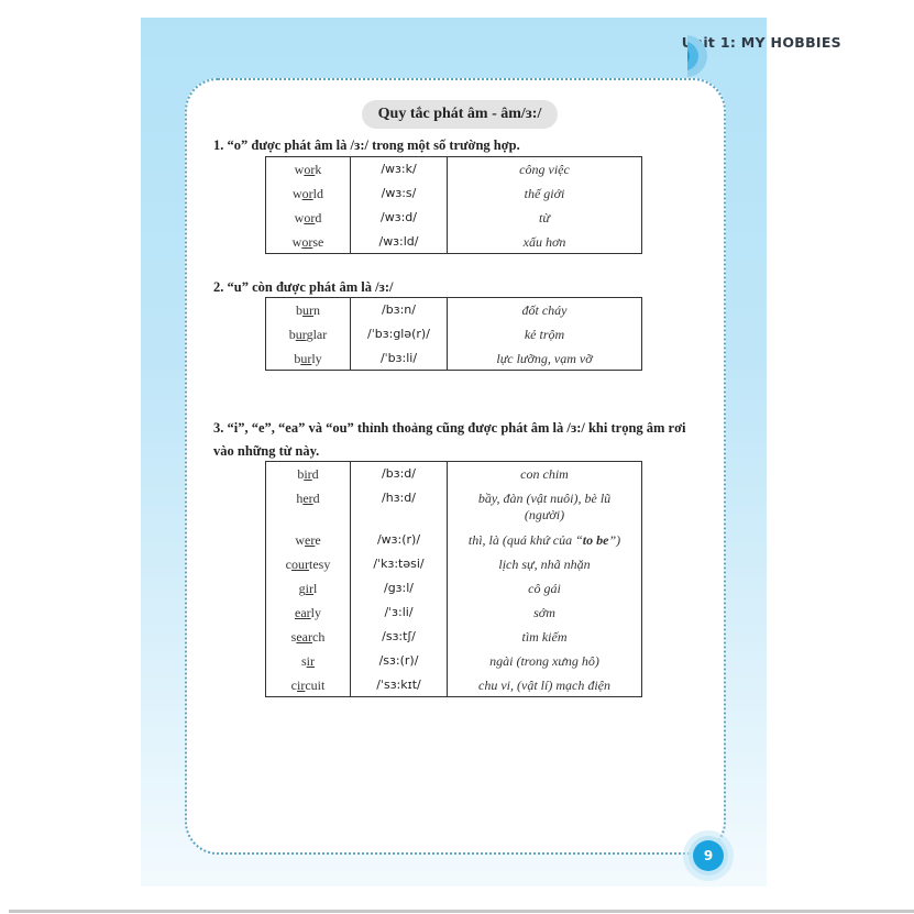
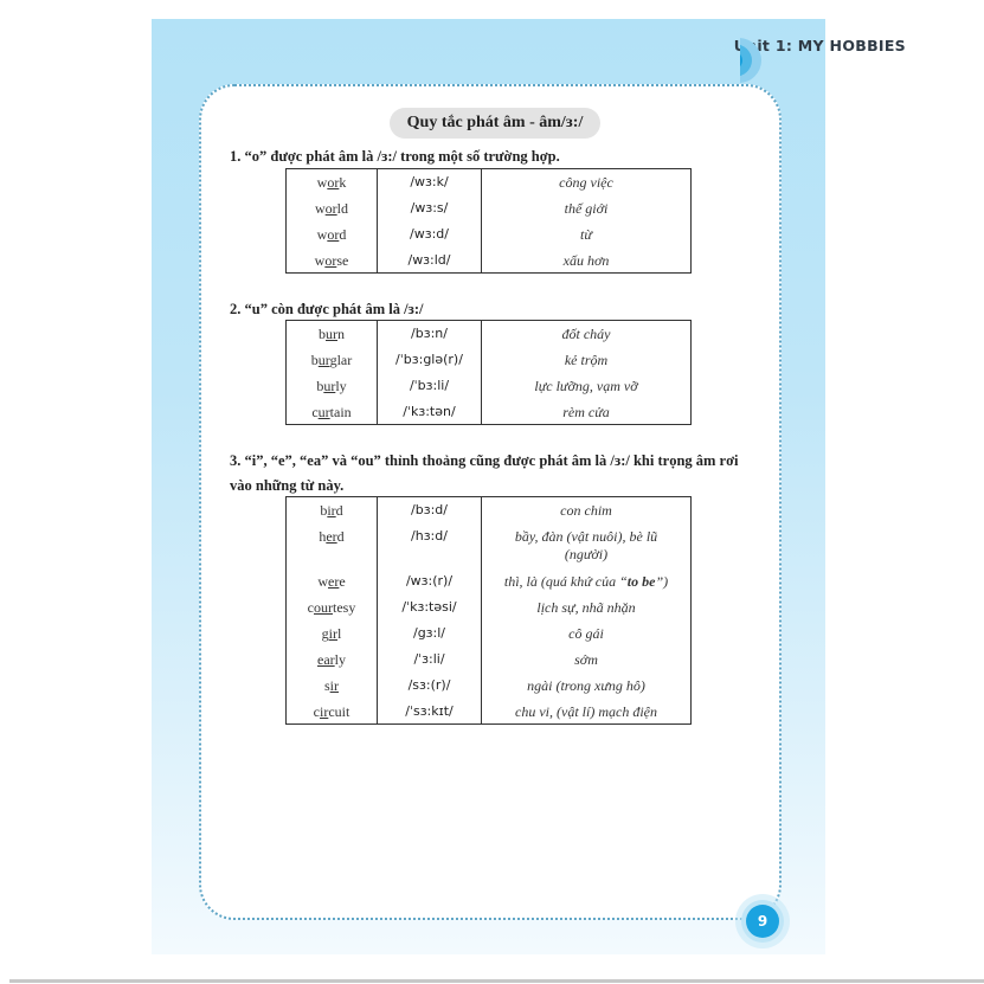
  it 1: MY HOBBIES
  Quy tắc phát âm - âm/ɜ:/
  1. “o” được phát âm là /ɜ:/ trong một số trường hợp.
  work	/wɜ:k/	công việc
  world	/wɜ:s/	thế giới
  word	/wɜ:d/	từ
  worse	/wɜ:ld/	xấu hơn
  2. “u” còn được phát âm là /ɜ:/
  burn	/bɜ:n/	đốt cháy
  burglar	/ˈbɜ:glə(r)/	kẻ trộm
  burly	/ˈbɜ:li/	lực lưỡng, vạm vỡ
+ curtain	/ˈkɜ:tən/	rèm cửa
  3. “i”, “e”, “ea” và “ou” thỉnh thoảng cũng được phát âm là /ɜ:/ khi trọng âm rơi
  vào những từ này.
  bird	/bɜ:d/	con chim
  herd	/hɜ:d/	bầy, đàn (vật nuôi), bè lũ(người)
  were	/wɜ:(r)/	thì, là (quá khứ của “to be”)
  courtesy	/ˈkɜ:təsi/	lịch sự, nhã nhặn
  girl	/gɜ:l/	cô gái
  early	/ˈɜ:li/	sớm
- search	/sɜ:tʃ/	tìm kiếm
  sir	/sɜ:(r)/	ngài (trong xưng hô)
  circuit	/ˈsɜ:kɪt/	chu vi, (vật lí) mạch điện
  9
